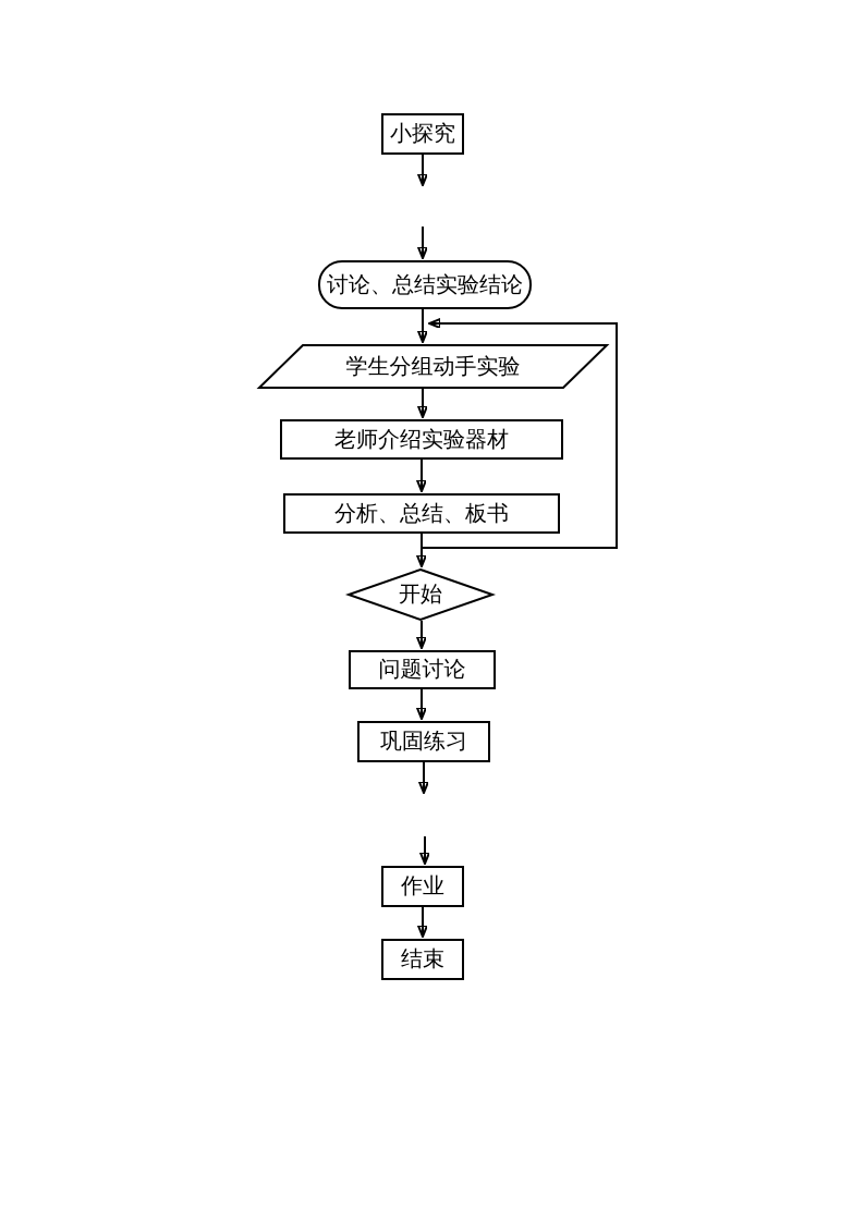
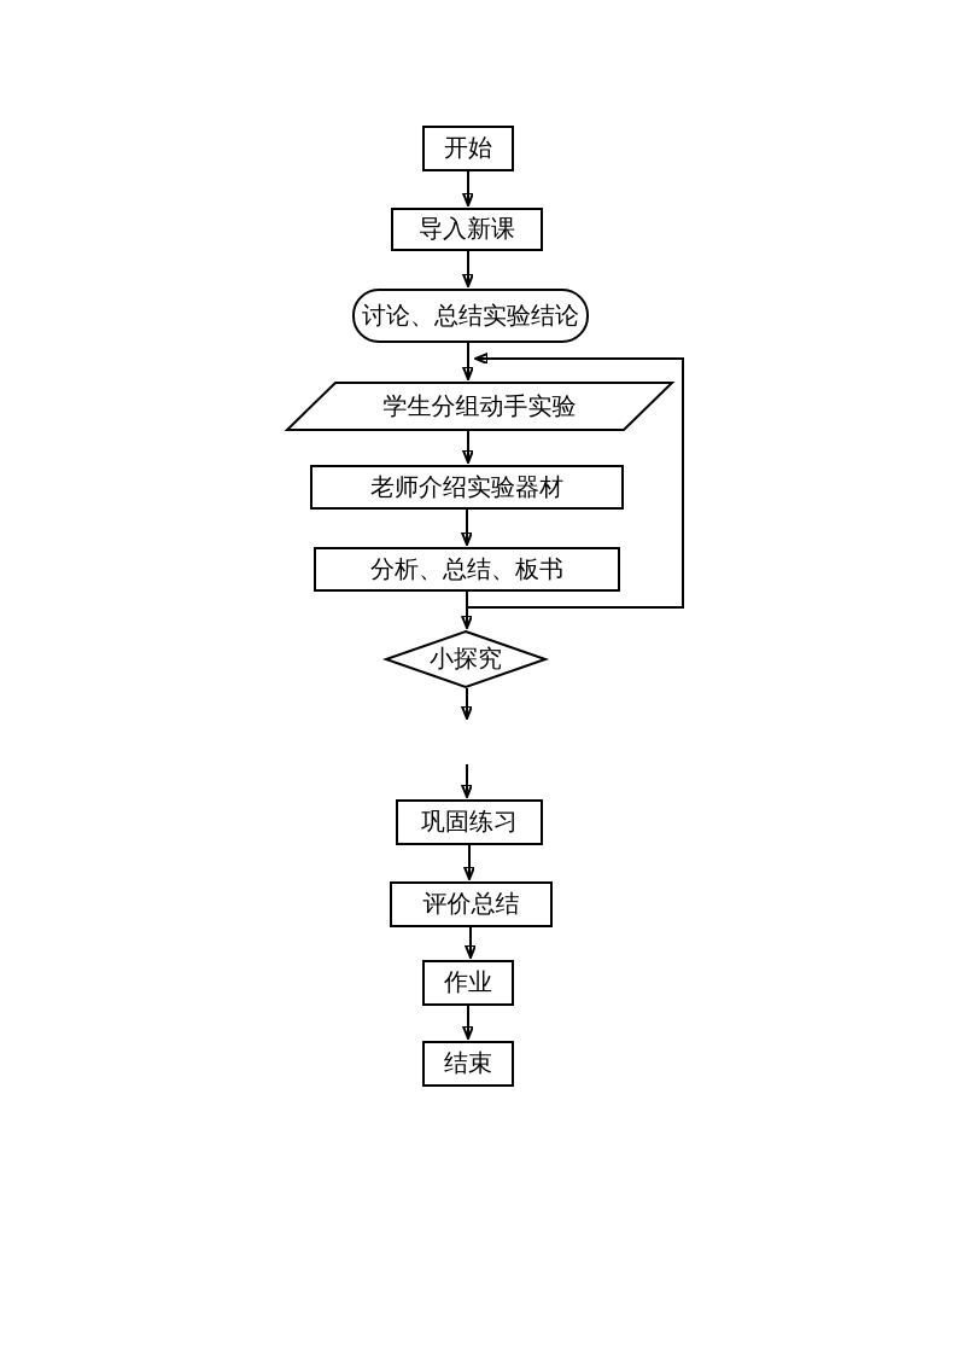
- 小探究
+ 开始
+ 导入新课
  讨论、总结实验结论
  学生分组动手实验
  老师介绍实验器材
  分析、总结、板书
- 开始
+ 小探究
- 问题讨论
  巩固练习
+ 评价总结
  作业
  结束
